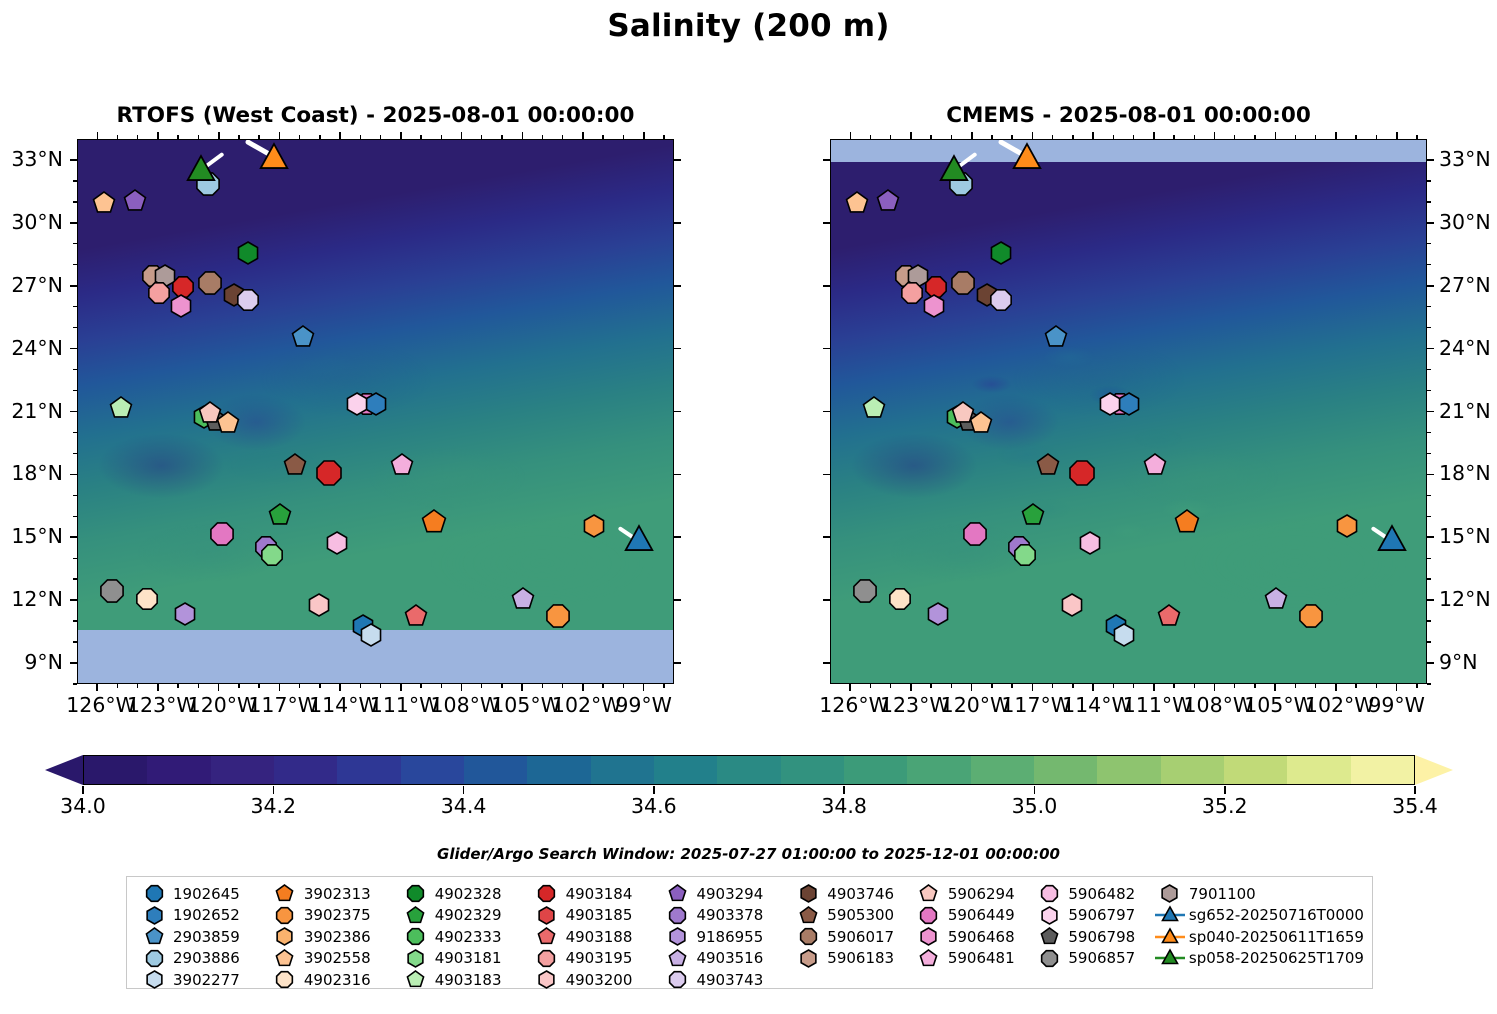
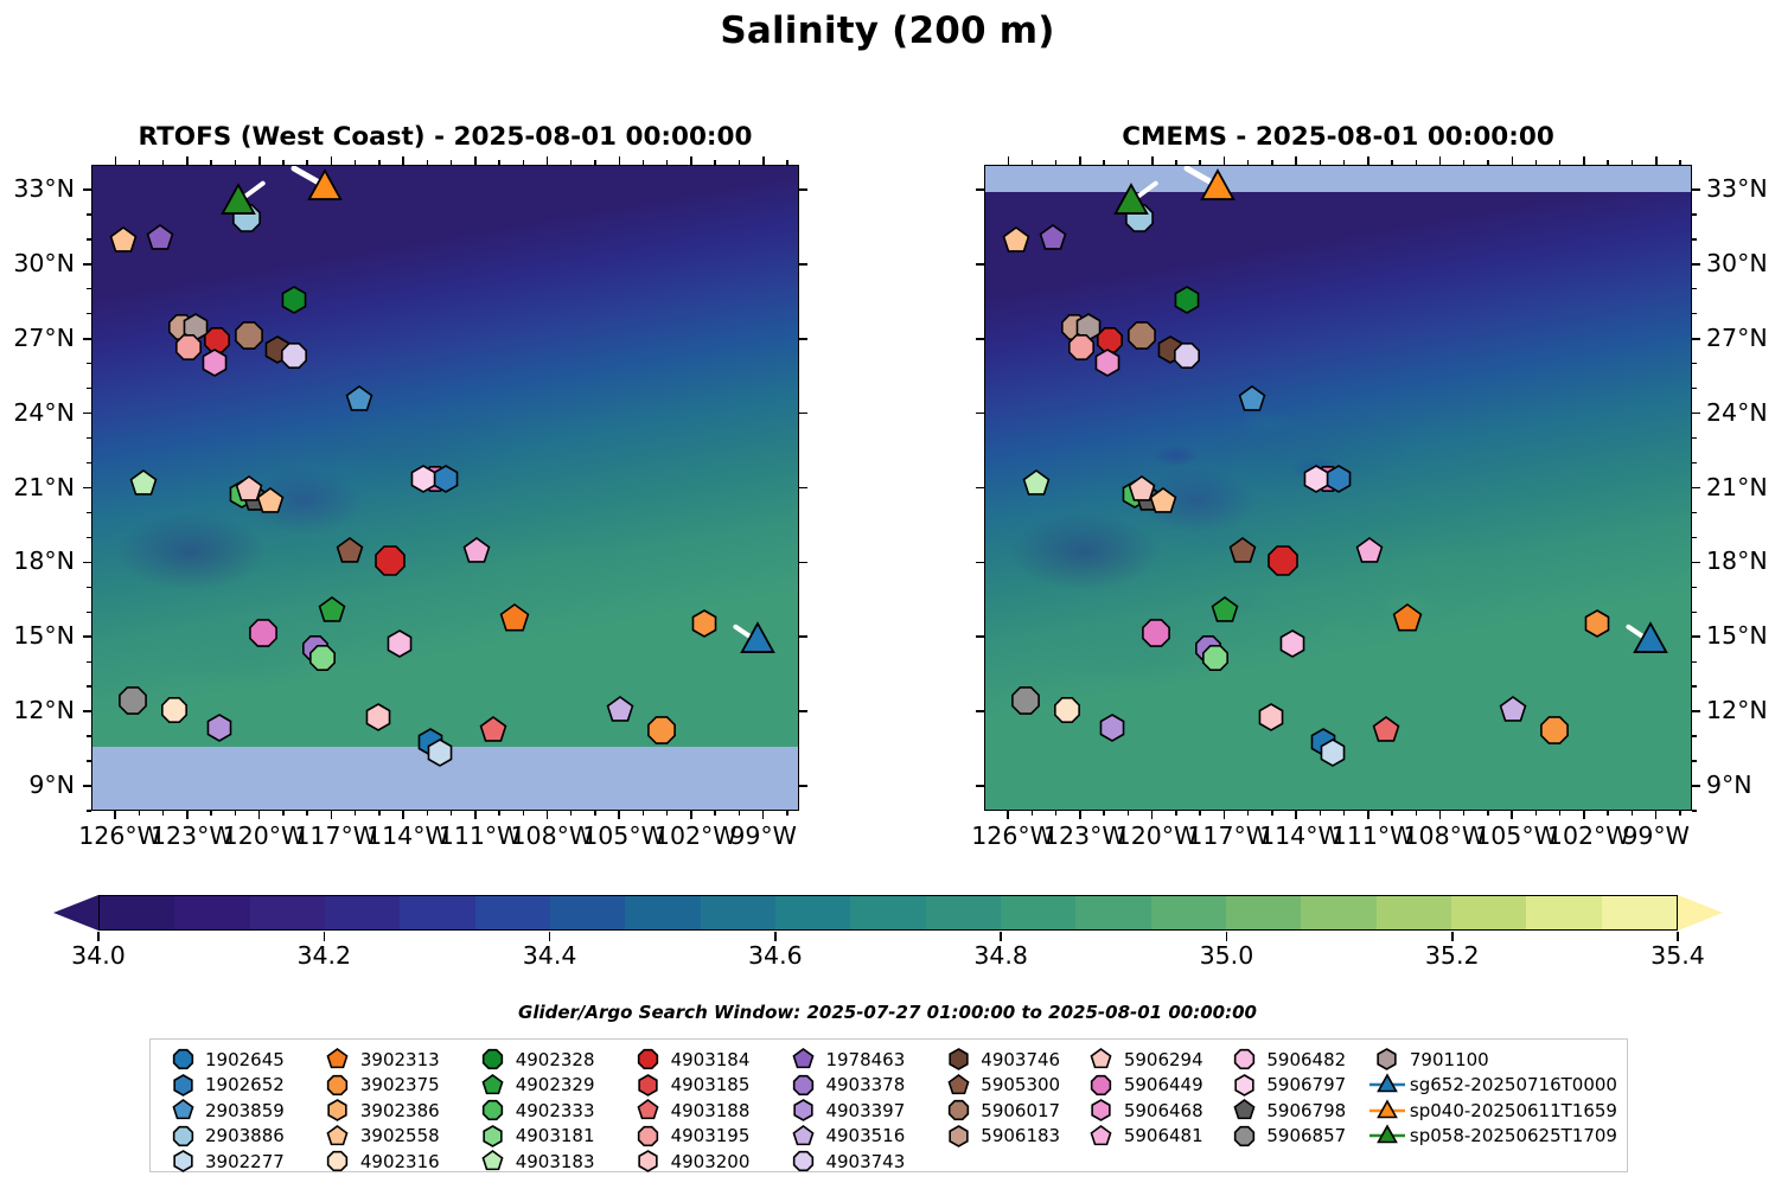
  Salinity (200 m)
  RTOFS (West Coast) - 2025-08-01 00:00:00
  CMEMS - 2025-08-01 00:00:00
  126°W
  123°W
  120°W
  117°W
  114°W
  111°W
  108°W
  105°W
  102°W
  99°W
  33°N
  30°N
  27°N
  24°N
  21°N
  18°N
  15°N
  12°N
  9°N
  126°W
  123°W
  120°W
  117°W
  114°W
  111°W
  108°W
  105°W
  102°W
  99°W
  33°N
  30°N
  27°N
  24°N
  21°N
  18°N
  15°N
  12°N
  9°N
  34.0
  34.2
  34.4
  34.6
  34.8
  35.0
  35.2
  35.4
- Glider/Argo Search Window: 2025-07-27 01:00:00 to 2025-12-01 00:00:00
+ Glider/Argo Search Window: 2025-07-27 01:00:00 to 2025-08-01 00:00:00
  1902645
  1902652
  2903859
  2903886
  3902277
  3902313
  3902375
  3902386
  3902558
  4902316
  4902328
  4902329
  4902333
  4903181
  4903183
  4903184
  4903185
  4903188
  4903195
  4903200
- 4903294
+ 1978463
  4903378
- 9186955
+ 4903397
  4903516
  4903743
  4903746
  5905300
  5906017
  5906183
  5906294
  5906449
  5906468
  5906481
  5906482
  5906797
  5906798
  5906857
  7901100
  sg652-20250716T0000
  sp040-20250611T1659
  sp058-20250625T1709
